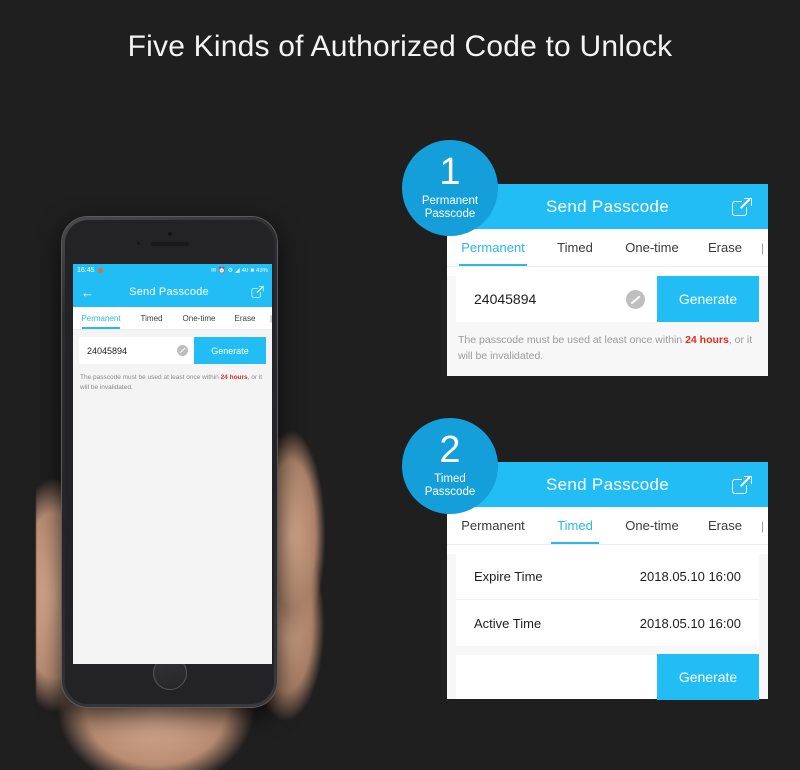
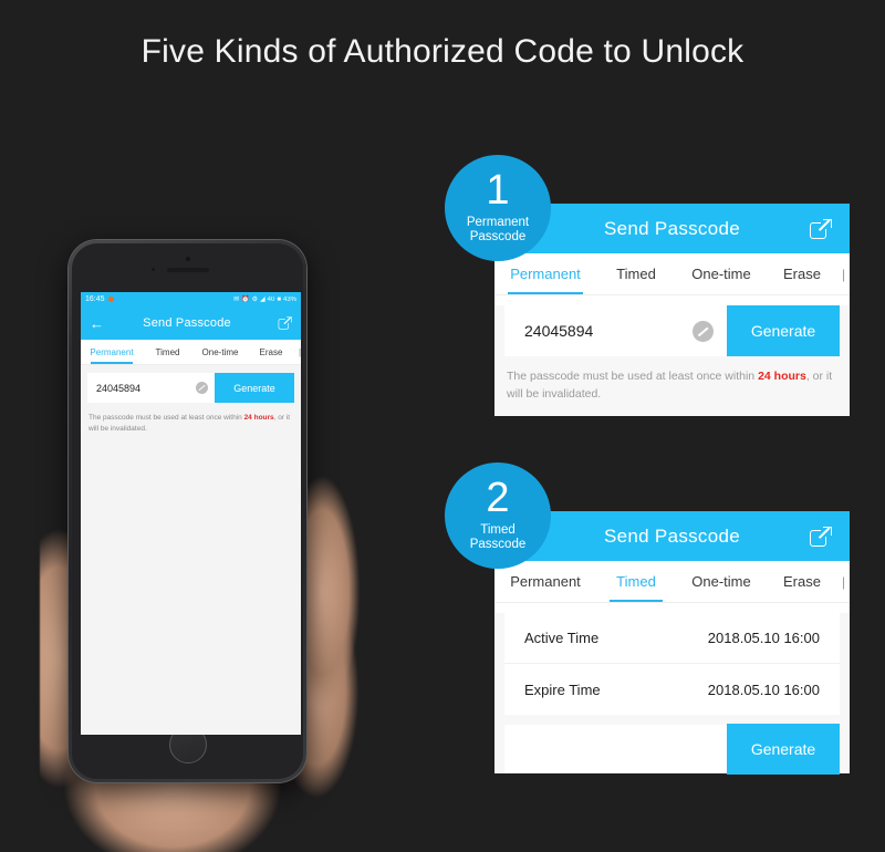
  Five Kinds of Authorized Code to Unlock
  ←
  Send Passcode
  Permanent
  Timed
  One-time
  Erase
  |
  24045894
  Generate
  1
  Permanent
  Passcode
  Send Passcode
  Permanent
  Timed
  One-time
  Erase
  |
  24045894
  Generate
  The passcode must be used at least once within 24 hours, or it will be invalidated.
  2
  Timed
  Passcode
  Send Passcode
  Permanent
  Timed
  One-time
  Erase
  |
- Expire Time
+ Active Time
  2018.05.10 16:00
- Active Time
+ Expire Time
  2018.05.10 16:00
  Generate
